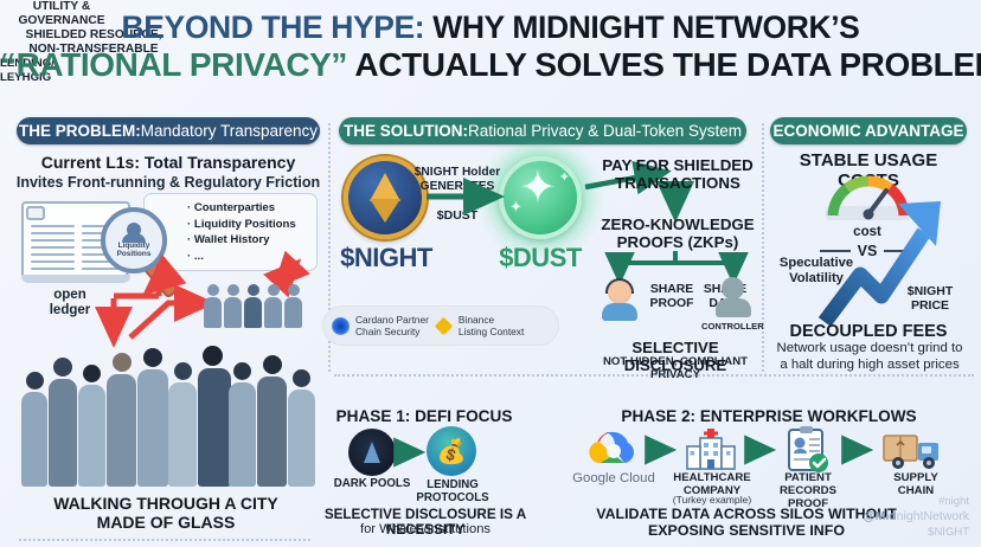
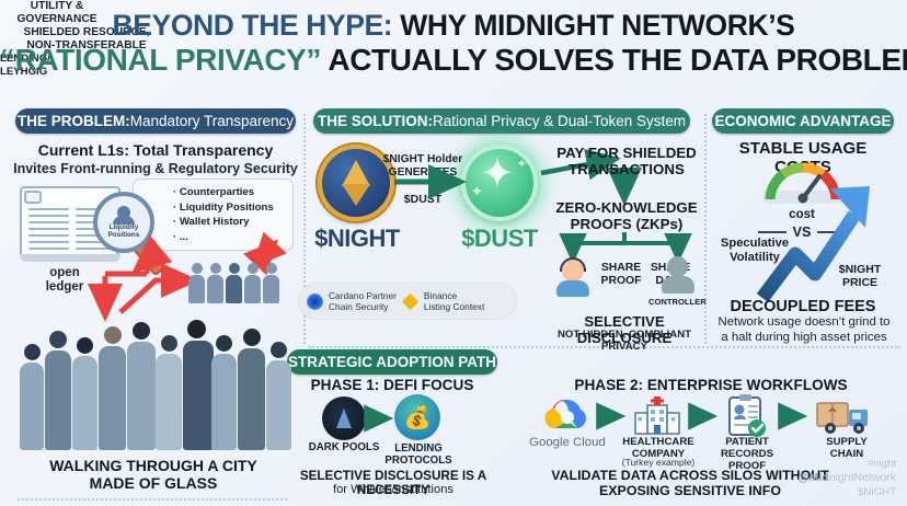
  BEYOND THE HYPE: WHY MIDNIGHT NETWORK’S
  “RATIONAL PRIVACY” ACTUALLY SOLVES THE DATA PROBLE
  THE PROBLEM:
  Mandatory Transparency
  THE SOLUTION:
  Rational Privacy & Dual-Token System
  ECONOMIC ADVANTAGE
+ STRATEGIC ADOPTION PATH
  Current L1s: Total Transparency
- Invites Front-running & Regulatory Friction
+ Invites Front-running & Regulatory Security
  · Counterparties
  · Liquidity Positions
  · Wallet History
  · ...
  open
  ledger
  WALKING THROUGH A CITY
  MADE OF GLASS
  ✦
  ✦
  $NIGHT Holder
  GENERATES
  $DUST
  $NIGHT
  UTILITY &
  GOVERNANCE
  $DUST
  SHIELDED RESOURCE,
  NON-TRANSFERABLE
  PAY FOR SHIELDED
  TRANSACTIONS
  ZERO-KNOWLEDGE
  PROOFS (ZKPs)
  SHARE
  PROOF
  CONTROLLER
  SELECTIVE DISCLOSURE
  NOT HIDDEN, COMPLIANT PRIVACY
  Cardano Partner
  Chain Security
  Binance
  Listing Context
  STABLE USAGE CS
  cost
  VS
  Speculative
  Volatility
  $NIGHT
  PRICE
  DECOUPLED FEES
  Network usage doesn’t grind to
  a halt during high asset prices
  PHASE 1: DEFI FOCUS
  DARK POOLS
  💰
  LENDING
  PROTOCOLS
  LENDING/
  LEYHGIG
  SELECTIVE DISCLOSURE IS A NECESSITY
  for Whales/Institutions
  PHASE 2: ENTERPRISE WORKFLOWS
  Google Cloud
  HEALTHCARE
  COMPANY
  (Turkey example)
  PATIENT RECORDS
  PROOF
  SUPPLY
  CHAIN
  VALIDATE DATA ACROSS SILOS WITHOUT
  EXPOSING SENSITIVE INFO
  #night
  @MidnightNetwork
  $NIGHT
